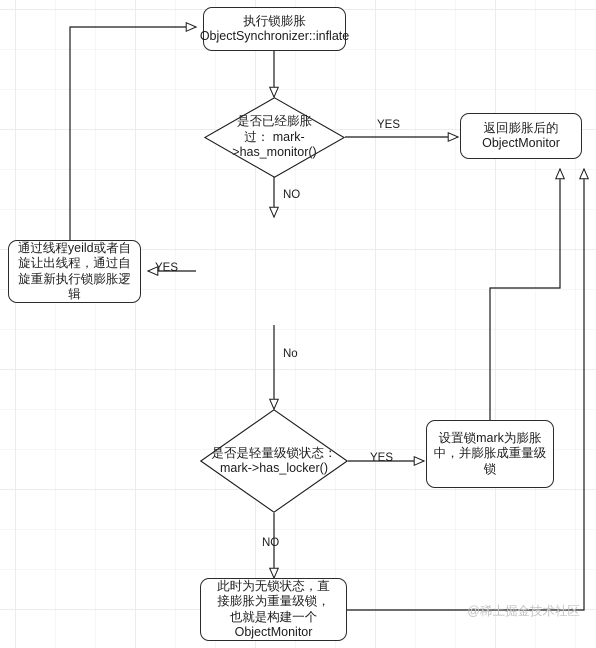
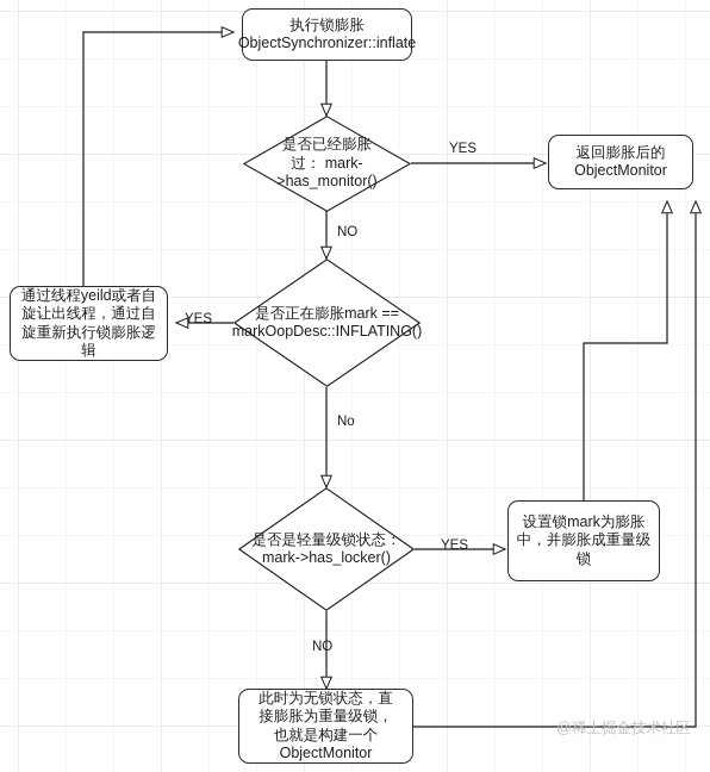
  执行锁膨胀
  ObjectSynchronizer::inflate
  是否已经膨胀
  过： mark-
  >has_monitor()
  返回膨胀后的
  ObjectMonitor
+ 是否正在膨胀mark ==
+ markOopDesc::INFLATING()
  通过线程yeild或者自
  旋让出线程，通过自
  旋重新执行锁膨胀逻
  辑
  是否是轻量级锁状态：
  mark->has_locker()
  设置锁mark为膨胀
  中，并膨胀成重量级
  锁
  此时为无锁状态，直
  接膨胀为重量级锁，
  也就是构建一个
  ObjectMonitor
  YES
  NO
  YES
  No
  YES
  NO
  @稀土掘金技术社区
